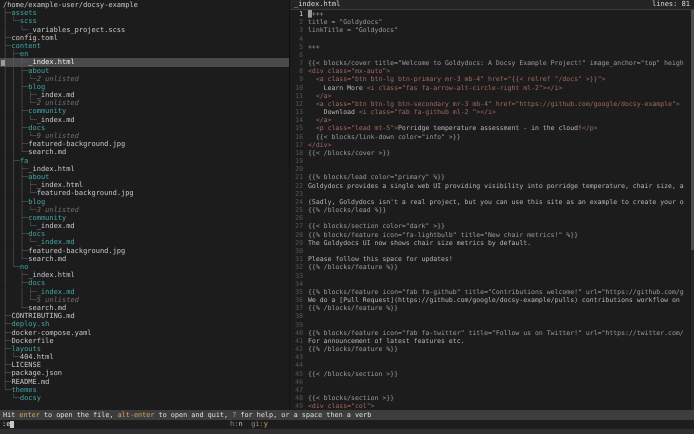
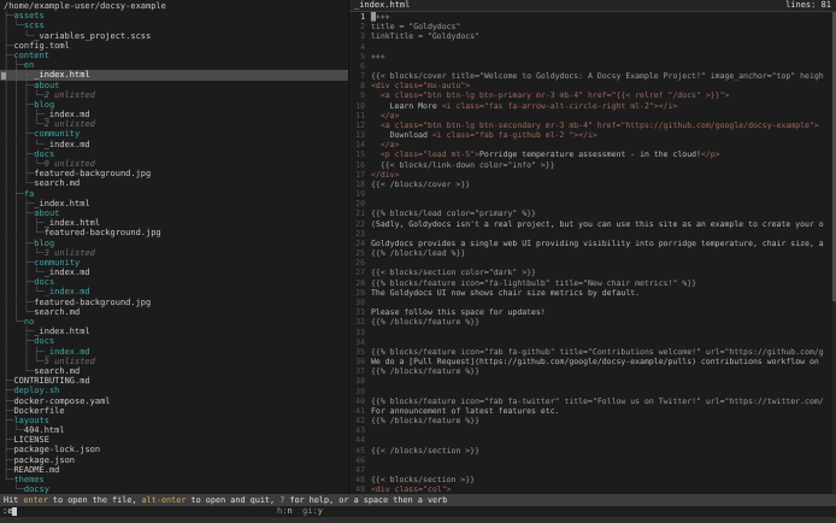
  /home/example-user/docsy-example
  ├─assets
  │ └─scss
  │ └─_variables_project.scss
  ├─config.toml
  ├─content
  │ ├─en
  │ │ ├─_index.html
  │ │ ├─about
  │ │ │ └─2 unlisted
  │ │ ├─blog
  │ │ │ ├─_index.md
  │ │ │ └─2 unlisted
  │ │ ├─community
  │ │ │ └─_index.md
  │ │ ├─docs
  │ │ │ └─9 unlisted
  │ │ ├─featured-background.jpg
  │ │ └─search.md
  │ ├─fa
  │ │ ├─_index.html
  │ │ ├─about
  │ │ │ ├─_index.html
  │ │ │ └─featured-background.jpg
  │ │ ├─blog
  │ │ │ └─3 unlisted
  │ │ ├─community
  │ │ │ └─_index.md
  │ │ ├─docs
  │ │ │ └─_index.md
  │ │ ├─featured-background.jpg
  │ │ └─search.md
  │ └─no
  │ ├─_index.html
  │ ├─docs
  │ │ ├─_index.md
  │ │ └─5 unlisted
  │ └─search.md
  ├─CONTRIBUTING.md
  ├─deploy.sh
  ├─docker-compose.yaml
  ├─Dockerfile
  ├─layouts
  │ └─404.html
  ├─LICENSE
+ ├─package-lock.json
  ├─package.json
  ├─README.md
  └─themes
  └─docsy
  _index.html
  lines: 81
  1 █+++
  2 title = "Goldydocs"
  4
  5 +++
  6
  7 {{< blocks/cover title="Welcome to Goldydocs: A Docsy Example Project!" image_anchor="top" heigh
  8 <div class="mx-auto">
  9 <a class="btn btn-lg btn-primary mr-3 mb-4" href="{{< relref "/docs" >}}">
  10 Learn More <i class="fas fa-arrow-alt-circle-right ml-2"></i>
  11 </a>
  12 <a class="btn btn-lg btn-secondary mr-3 mb-4" href="https://github.com/google/docsy-example">
  13 Download <i class="fab fa-github ml-2 "></i>
  14 </a>
  15 <p class="lead mt-5">Porridge temperature assessment - in the cloud!</p>
  16 {{< blocks/link-down color="info" >}}
  17 </div>
  18 {{< /blocks/cover >}}
  19
  20
  21 {{% blocks/lead color="primary" %}}
- 22 Goldydocs provides a single web UI providing visibility into porridge temperature, chair size, a
+ 22 (Sadly, Goldydocs isn't a real project, but you can use this site as an example to create your o
  23
- 24 (Sadly, Goldydocs isn't a real project, but you can use this site as an example to create your o
+ 24 Goldydocs provides a single web UI providing visibility into porridge temperature, chair size, a
  25 {{% /blocks/lead %}}
  26
  27 {{< blocks/section color="dark" >}}
  28 {{% blocks/feature icon="fa-lightbulb" title="New chair metrics!" %}}
  29 The Goldydocs UI now shows chair size metrics by default.
  30
  31 Please follow this space for updates!
  32 {{% /blocks/feature %}}
  33
  34
  35 {{% blocks/feature icon="fab fa-github" title="Contributions welcome!" url="https://github.com/g
  36 We do a [Pull Request](https://github.com/google/docsy-example/pulls) contributions workflow on
  37 {{% /blocks/feature %}}
  38
  39
  40 {{% blocks/feature icon="fab fa-twitter" title="Follow us on Twitter!" url="https://twitter.com/
  41 For announcement of latest features etc.
  42 {{% /blocks/feature %}}
  43
  44
  45 {{< /blocks/section >}}
  46
  47
  48 {{< blocks/section >}}
  49 <div class="col">
  Hit enter to open the file, alt-enter to open and quit, ? for help, or a space then a verb
  :e
  h:n gi:y
